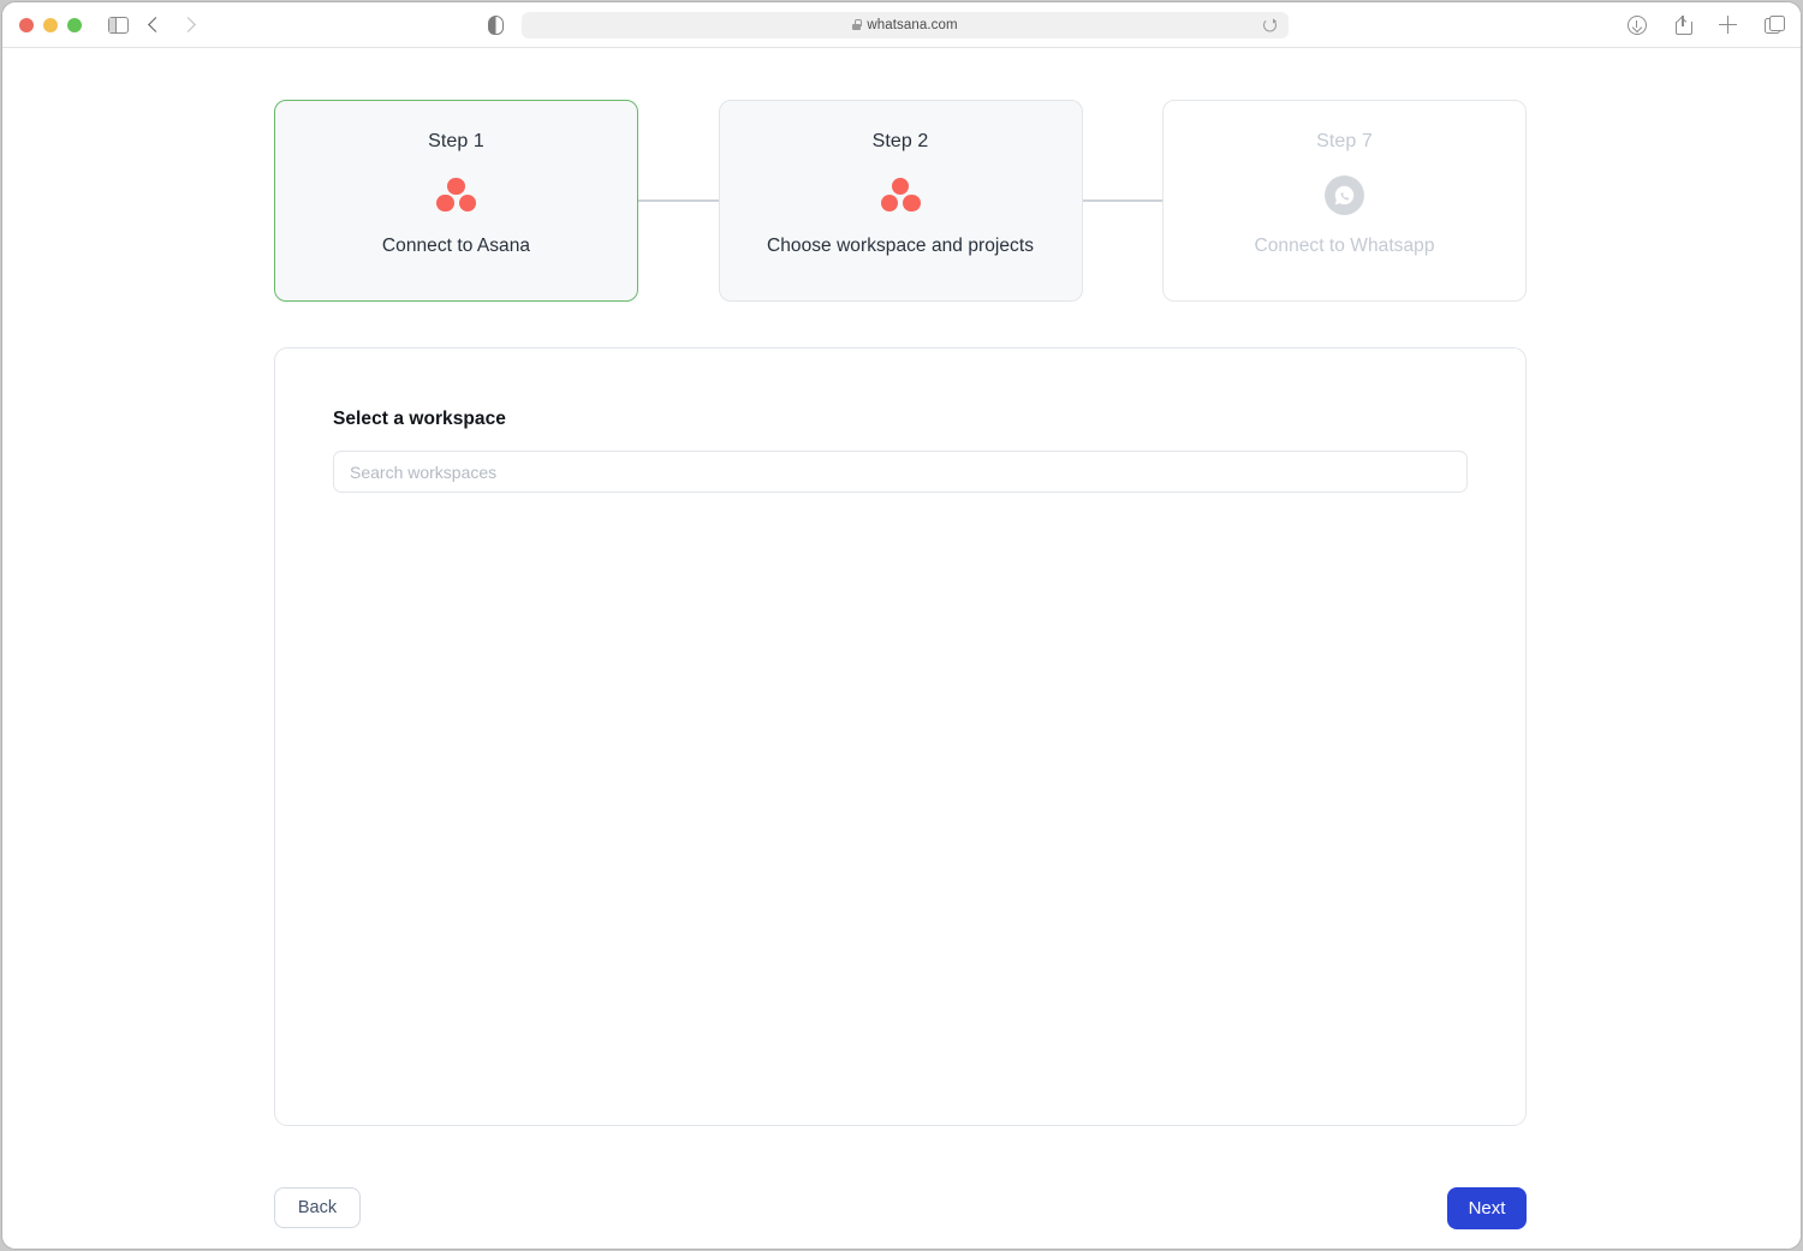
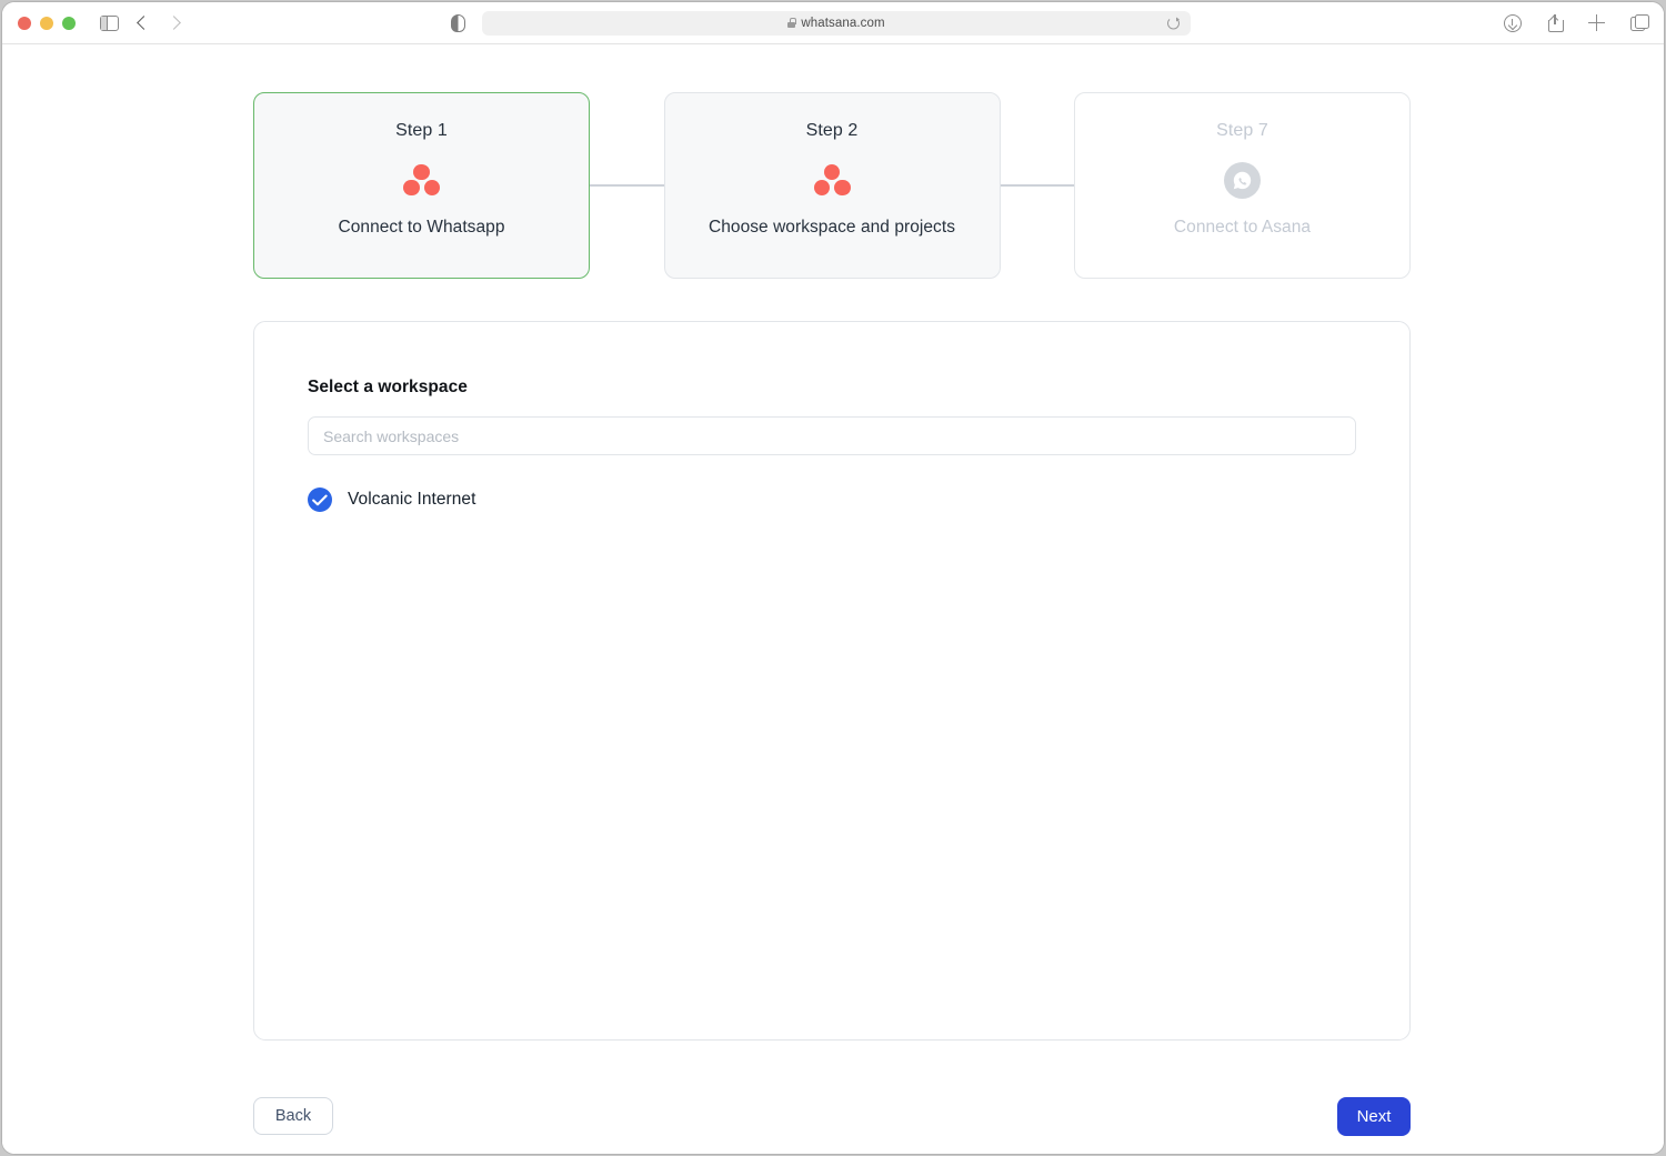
  whatsana.com
  Step 1
- Connect to Asana
+ Connect to Whatsapp
  Step 2
  Choose workspace and projects
  Step 7
- Connect to Whatsapp
+ Connect to Asana
  Select a workspace
  Search workspaces
+ Volcanic Internet
  Back
  Next
